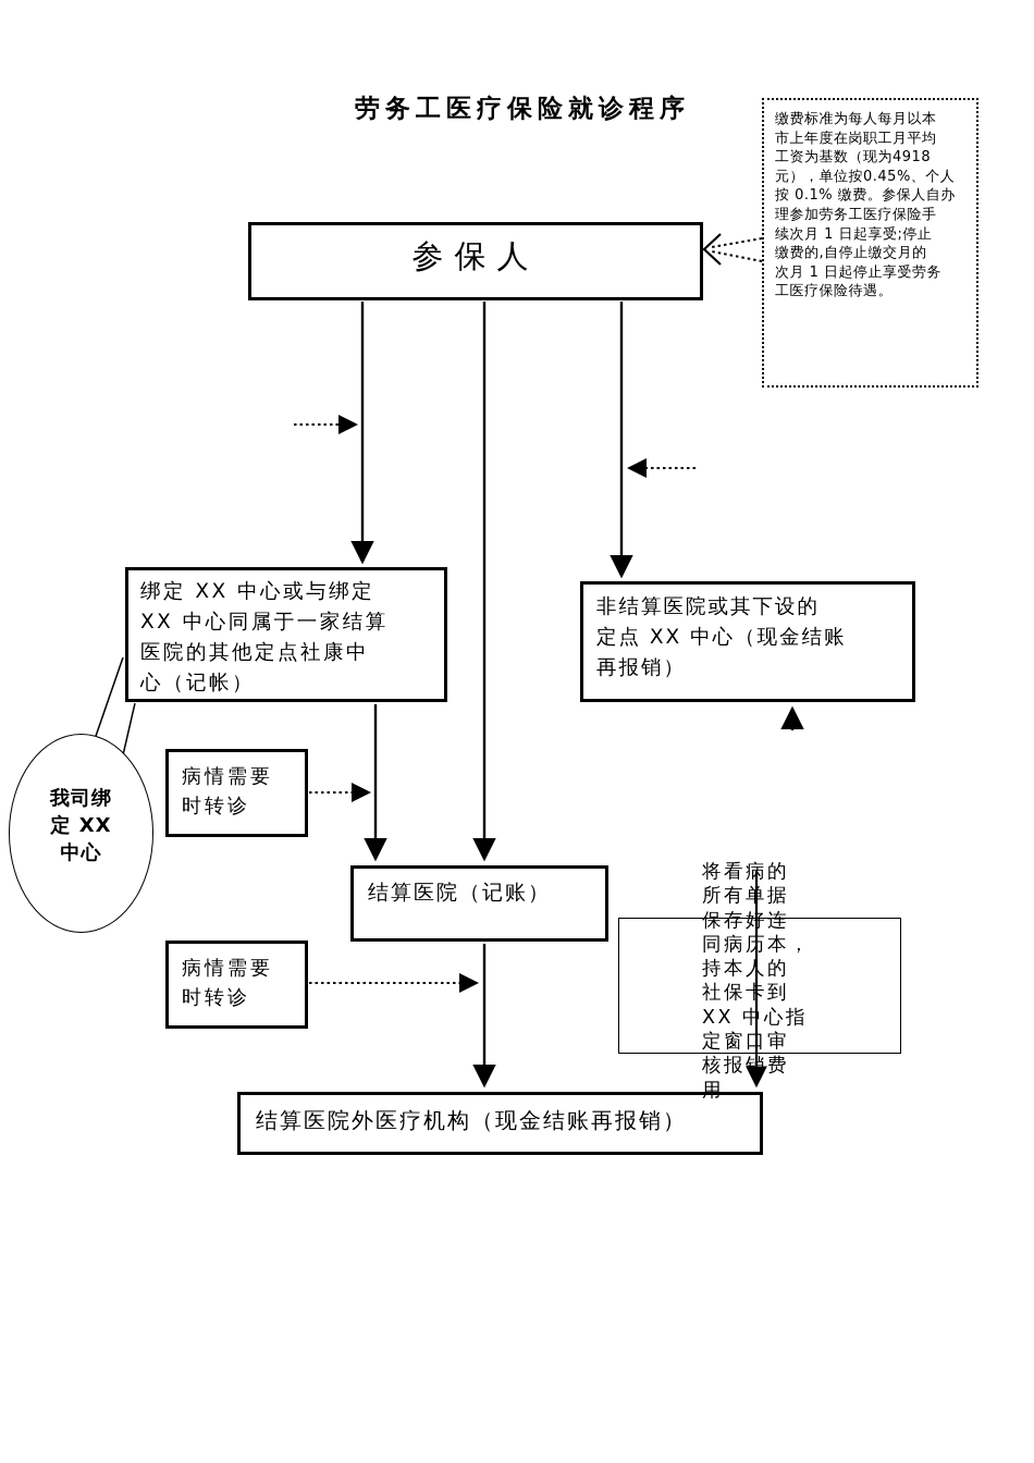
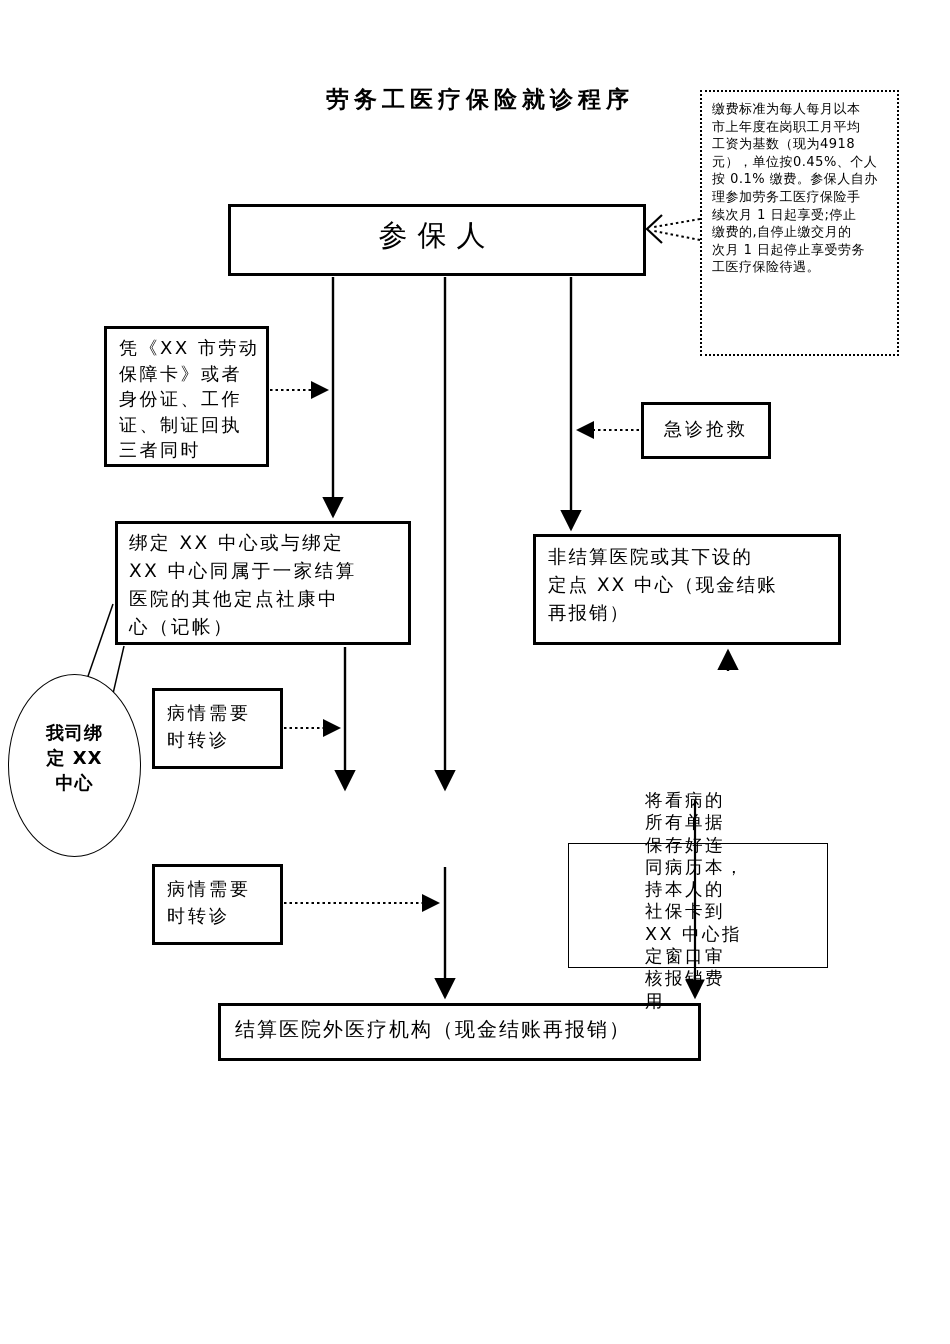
  劳务工医疗保险就诊程序
  缴费标准为每人每月以本
  市上年度在岗职工月平均
  工资为基数（现为4918
  元），单位按0.45%、个人
  按 0.1% 缴费。参保人自办
  理参加劳务工医疗保险手
  续次月 1 日起享受;停止
  缴费的,自停止缴交月的
  次月 1 日起停止享受劳务
  工医疗保险待遇。
  参保人
+ 凭《XX 市劳动
+ 保障卡》或者
+ 身份证、工作
+ 证、制证回执
+ 三者同时
+ 急诊抢救
  绑定 XX 中心或与绑定
  XX 中心同属于一家结算
  医院的其他定点社康中
  心（记帐）
  非结算医院或其下设的
  定点 XX 中心（现金结账
  再报销）
  我司绑
  定 XX
  中心
  病情需要
  时转诊
- 结算医院（记账）
  将看病的
  所有单据
  保存好连
  同病历本，
  持本人的
  社保卡到
  XX 中心指
  定窗口审
  核报销费
  用
  病情需要
  时转诊
  结算医院外医疗机构（现金结账再报销）
